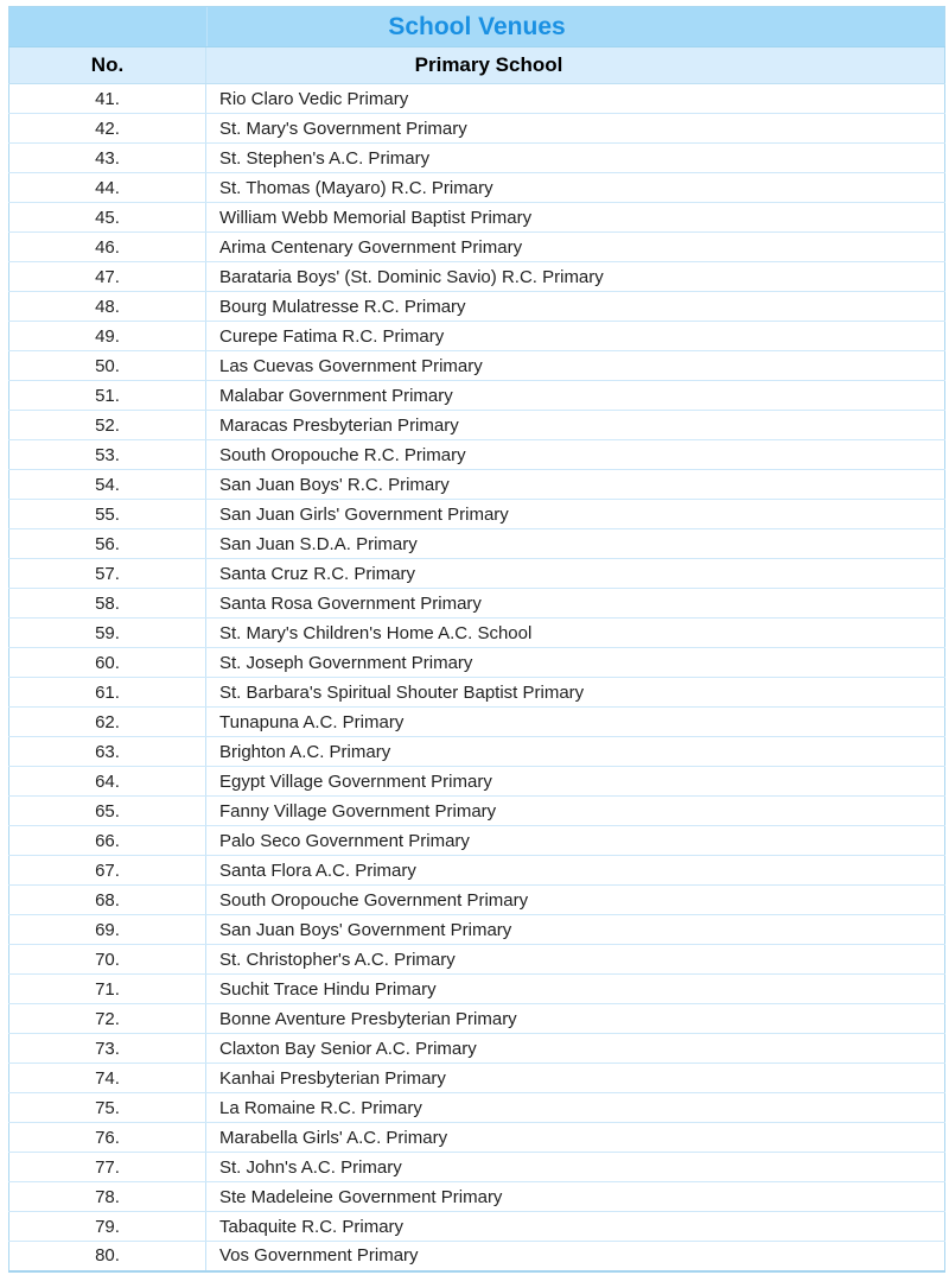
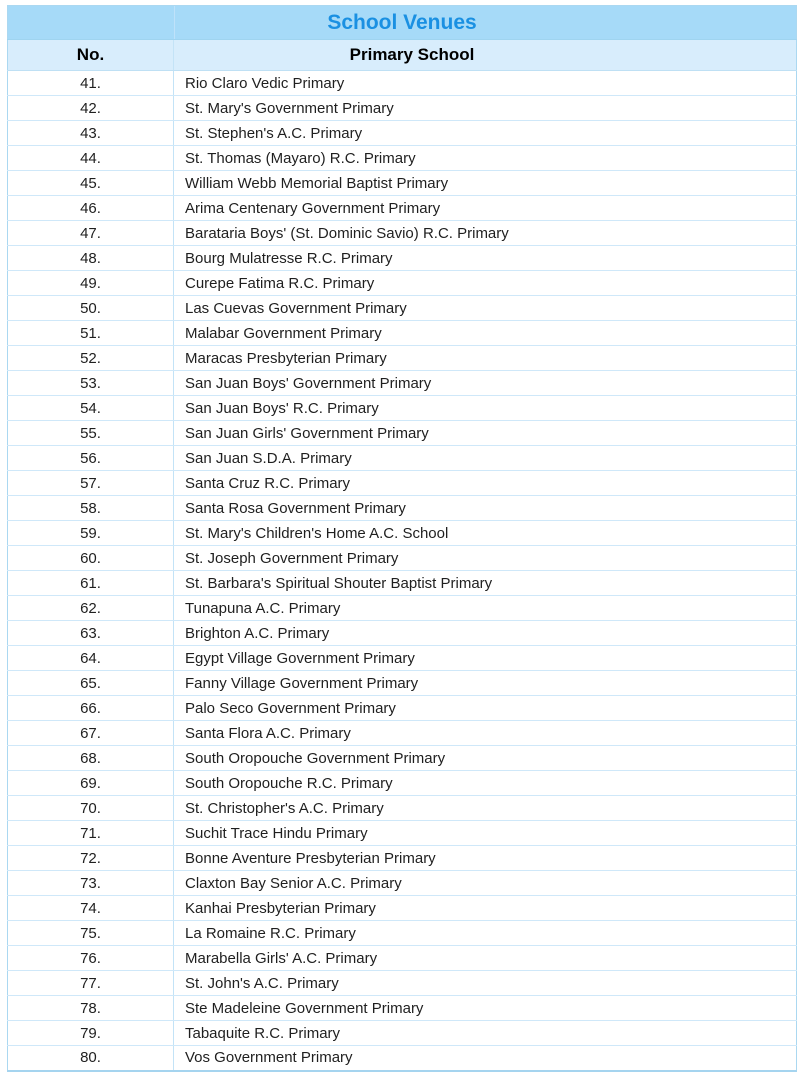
  School Venues
  No.	Primary School
  41.	Rio Claro Vedic Primary
  42.	St. Mary's Government Primary
  43.	St. Stephen's A.C. Primary
  44.	St. Thomas (Mayaro) R.C. Primary
  45.	William Webb Memorial Baptist Primary
  46.	Arima Centenary Government Primary
  47.	Barataria Boys' (St. Dominic Savio) R.C. Primary
  48.	Bourg Mulatresse R.C. Primary
  49.	Curepe Fatima R.C. Primary
  50.	Las Cuevas Government Primary
  51.	Malabar Government Primary
  52.	Maracas Presbyterian Primary
- 53.	South Oropouche R.C. Primary
+ 53.	San Juan Boys' Government Primary
  54.	San Juan Boys' R.C. Primary
  55.	San Juan Girls' Government Primary
  56.	San Juan S.D.A. Primary
  57.	Santa Cruz R.C. Primary
  58.	Santa Rosa Government Primary
  59.	St. Mary's Children's Home A.C. School
  60.	St. Joseph Government Primary
  61.	St. Barbara's Spiritual Shouter Baptist Primary
  62.	Tunapuna A.C. Primary
  63.	Brighton A.C. Primary
  64.	Egypt Village Government Primary
  65.	Fanny Village Government Primary
  66.	Palo Seco Government Primary
  67.	Santa Flora A.C. Primary
  68.	South Oropouche Government Primary
- 69.	San Juan Boys' Government Primary
+ 69.	South Oropouche R.C. Primary
  70.	St. Christopher's A.C. Primary
  71.	Suchit Trace Hindu Primary
  72.	Bonne Aventure Presbyterian Primary
  73.	Claxton Bay Senior A.C. Primary
  74.	Kanhai Presbyterian Primary
  75.	La Romaine R.C. Primary
  76.	Marabella Girls' A.C. Primary
  77.	St. John's A.C. Primary
  78.	Ste Madeleine Government Primary
  79.	Tabaquite R.C. Primary
  80.	Vos Government Primary
